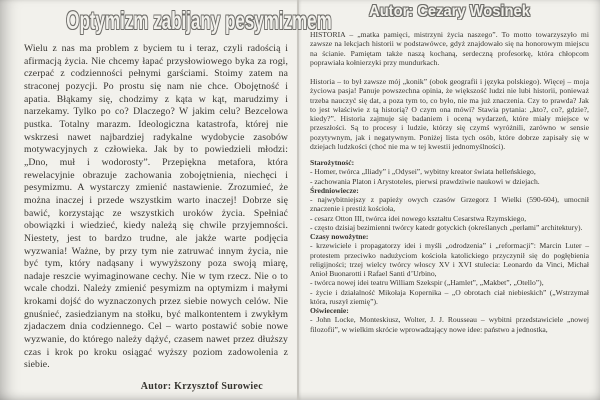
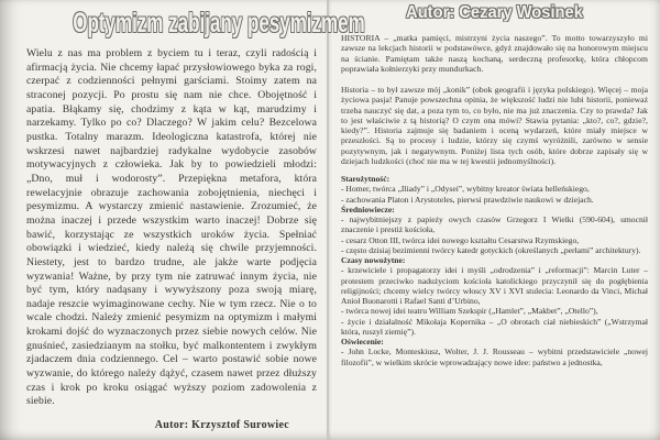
  Optymizm zabijany pesymiz
  Wielu z nas ma problem z byciem tu i teraz, czyli radością i afirmacją życia. Nie chcemy łapać przysłowiowego byka za rogi, czerpać z codzienności pełnymi garściami. Stoimy zatem na straconej pozycji. Po prostu się nam nie chce. Obojętność i apatia. Błąkamy się, chodzimy z kąta w kąt, marudzimy i narzekamy. Tylko po co? Dlaczego? W jakim celu? Bezcelowa pustka. Totalny marazm. Ideologiczna katastrofa, której nie wskrzesi nawet najbardziej radykalne wydobycie zasobów motywacyjnych z człowieka. Jak by to powiedzieli młodzi: „Dno, muł i wodorosty”. Przepiękna metafora, która rewelacyjnie obrazuje zachowania zobojętnienia, niechęci i pesymizmu. A wystarczy zmienić nastawienie. Zrozumieć, że można inaczej i przede wszystkim warto inaczej! Dobrze się bawić, korzystając ze wszystkich uroków życia. Spełniać obowiązki i wiedzieć, kiedy należą się chwile przyjemności. Niestety, jest to bardzo trudne, ale jakże warte podjęcia wyzwania! Ważne, by przy tym nie zatruwać innym życia, nie być tym, który nadąsany i wywyższony poza swoją miarę, nadaje reszcie wyimaginowane cechy. Nie w tym rzecz. Nie o to wcale chodzi. Należy zmienić pesymizm na optymizm i małymi krokami dojść do wyznaczonych przez siebie nowych celów. Nie gnuśnieć, zasiedzianym na stołku, być malkontentem i zwykłym zjadaczem dnia codziennego. Cel – warto postawić sobie nowe wyzwanie, do którego należy dążyć, czasem nawet przez dłuższy czas i krok po kroku osiągać wyższy poziom zadowolenia z siebie.
  Autor: Krzysztof Surowiec
  Autor: Cezary Wosinek
  HISTORIA – „matka pamięci, mistrzyni życia naszego”. To motto towarzyszyło mi zawsze na lekcjach historii w podstawówce, gdyż znajdowało się na honorowym miejscu na ścianie. Pamiętam także naszą kochaną, serdeczną profesorkę, która chłopcom poprawiała kołnierzyki przy mundurkach.
  Historia – to był zawsze mój „konik” (obok geografii i języka polskiego). Więcej – moja życiowa pasja! Panuje powszechna opinia, że większość ludzi nie lubi historii, ponieważ trzeba nauczyć się dat, a poza tym to, co było, nie ma już znaczenia. Czy to prawda? Jak to jest właściwie z tą historią? O czym ona mówi? Stawia pytania: „kto?, co?, gdzie?, kiedy?”. Historia zajmuje się badaniem i oceną wydarzeń, które miały miejsce w przeszłości. Są to procesy i ludzie, którzy się czymś wyróżnili, zarówno w sensie pozytywnym, jak i negatywnym. Poniżej lista tych osób, które dobrze zapisały się w dziejach ludzkości (choć nie ma w tej kwestii jednomyślności).
  Starożytność:
  - Homer, twórca „Iliady” i „Odysei”, wybitny kreator świata helleńskiego,
  - zachowania Platon i Arystoteles, pierwsi prawdziwie naukowi w dziejach.
  Średniowiecze:
  - najwybitniejszy z papieży owych czasów Grzegorz I Wielki (590-604), umocnił znaczenie i prestiż kościoła,
  - cesarz Otton III, twórca idei nowego kształtu Cesarstwa Rzymskiego,
  - często dzisiaj bezimienni twórcy katedr gotyckich (określanych „perłami” architektury).
  Czasy nowożytne:
- - krzewiciele i propagatorzy idei i myśli „odrodzenia” i „reformacji”: Marcin Luter – protestem przeciwko nadużyciom kościoła katolickiego przyczynił się do pogłębienia religijności; trzej wielcy twórcy włoscy XV i XVI stulecia: Leonardo da Vinci, Michał Anioł Buonarotti i Rafael Santi d’Urbino,
+ - krzewiciele i propagatorzy idei i myśli „odrodzenia” i „reformacji”: Marcin Luter – protestem przeciwko nadużyciom kościoła katolickiego przyczynił się do pogłębienia religijności; chcemy wielcy twórcy włoscy XV i XVI stulecia: Leonardo da Vinci, Michał Anioł Buonarotti i Rafael Santi d’Urbino,
  - twórca nowej idei teatru William Szekspir („Hamlet”, „Makbet”, „Otello”),
  - życie i działalność Mikołaja Kopernika – „O obrotach ciał niebieskich” („Wstrzymał która, ruszył ziemię”).
  Oświecenie:
  - John Locke, Monteskiusz, Wolter, J. J. Rousseau – wybitni przedstawiciele „nowej filozofii”, w wielkim skrócie wprowadzający nowe idee: państwo a jednostka,
